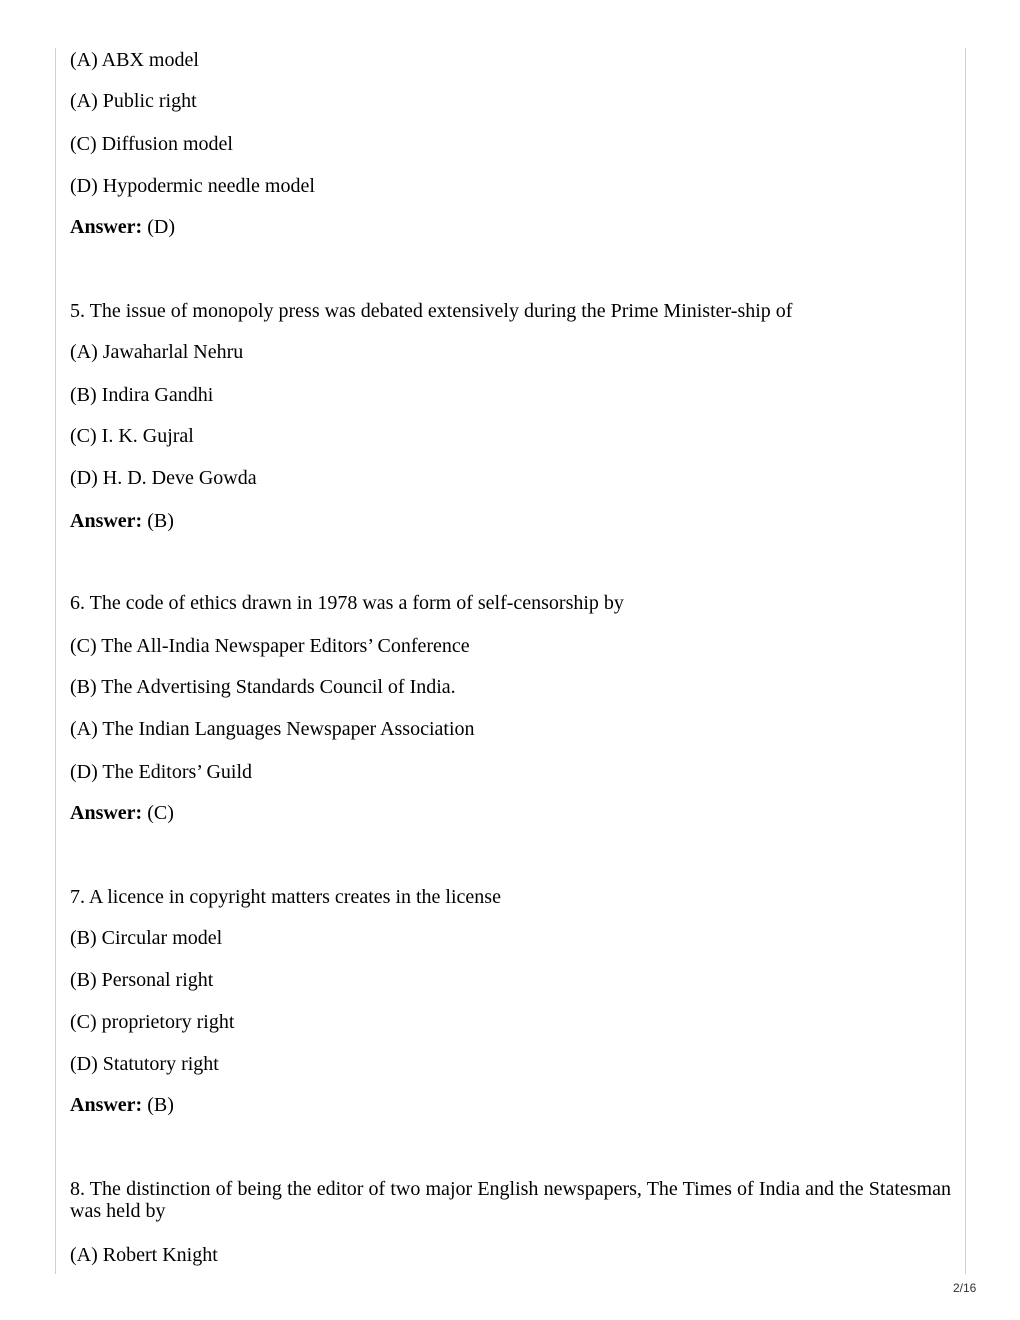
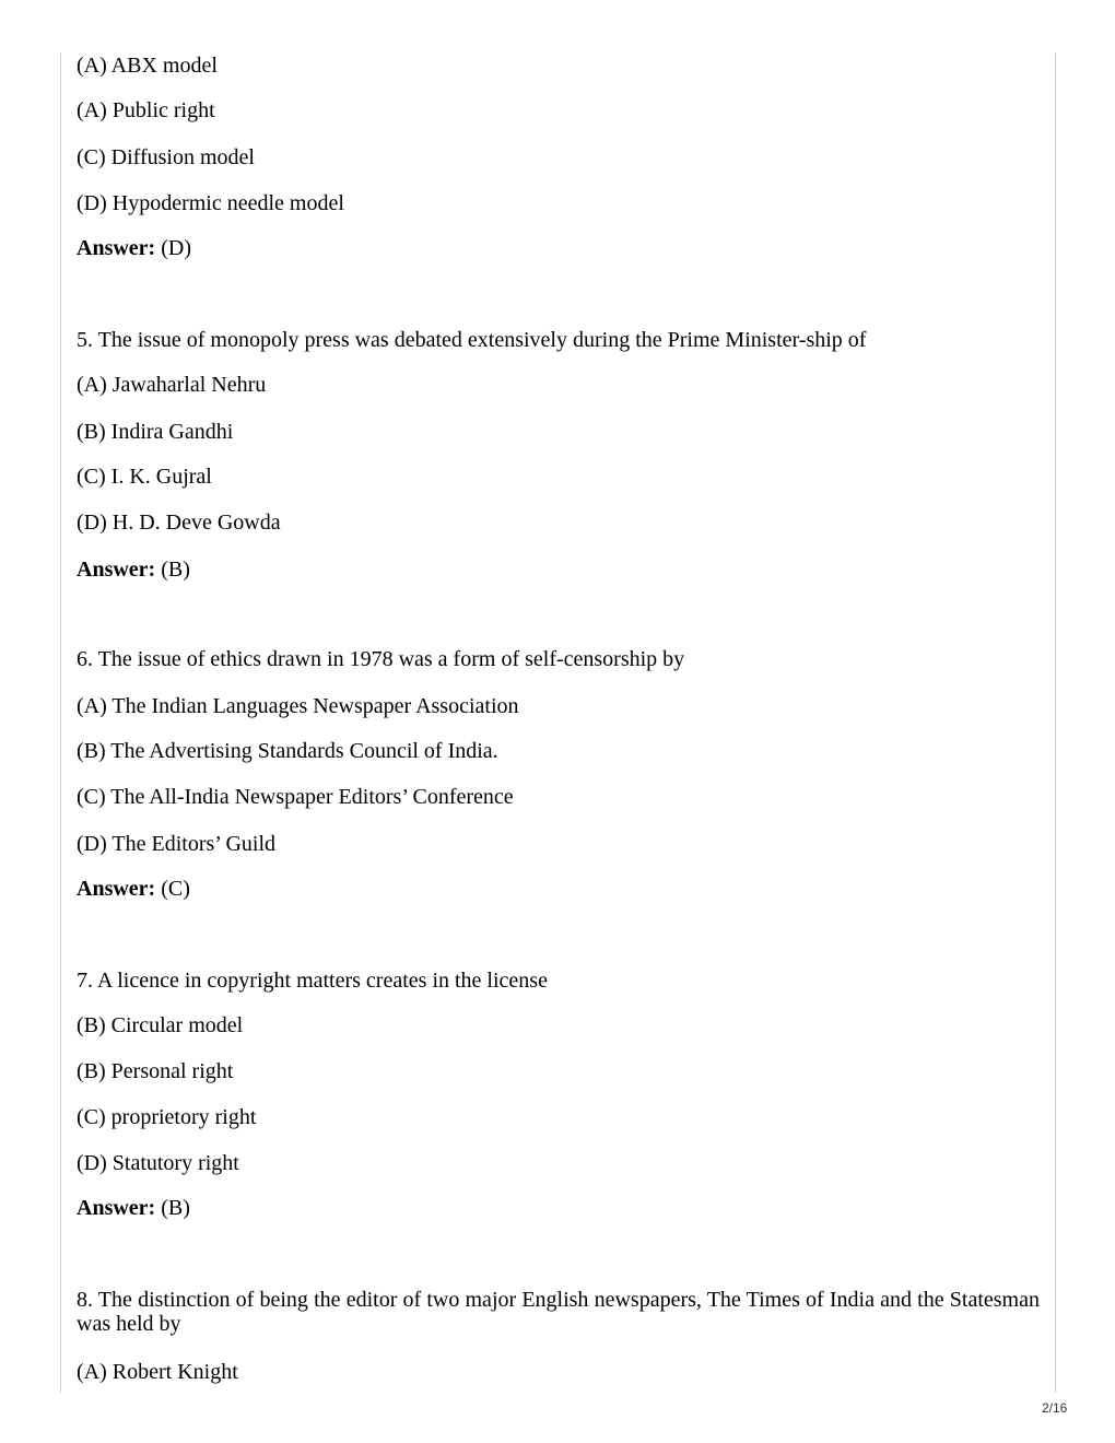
  (A) ABX model
  (A) Public right
  (C) Diffusion model
  (D) Hypodermic needle model
  Answer: (D)
  5. The issue of monopoly press was debated extensively during the Prime Minister-ship of
  (A) Jawaharlal Nehru
  (B) Indira Gandhi
  (C) I. K. Gujral
  (D) H. D. Deve Gowda
  Answer: (B)
- 6. The code of ethics drawn in 1978 was a form of self-censorship by
+ 6. The issue of ethics drawn in 1978 was a form of self-censorship by
- (C) The All-India Newspaper Editors’ Conference
+ (A) The Indian Languages Newspaper Association
  (B) The Advertising Standards Council of India.
- (A) The Indian Languages Newspaper Association
+ (C) The All-India Newspaper Editors’ Conference
  (D) The Editors’ Guild
  Answer: (C)
  7. A licence in copyright matters creates in the license
  (B) Circular model
  (B) Personal right
  (C) proprietory right
  (D) Statutory right
  Answer: (B)
  8. The distinction of being the editor of two major English newspapers, The Times of India and the Statesman was held by
  (A) Robert Knight
  2/16
